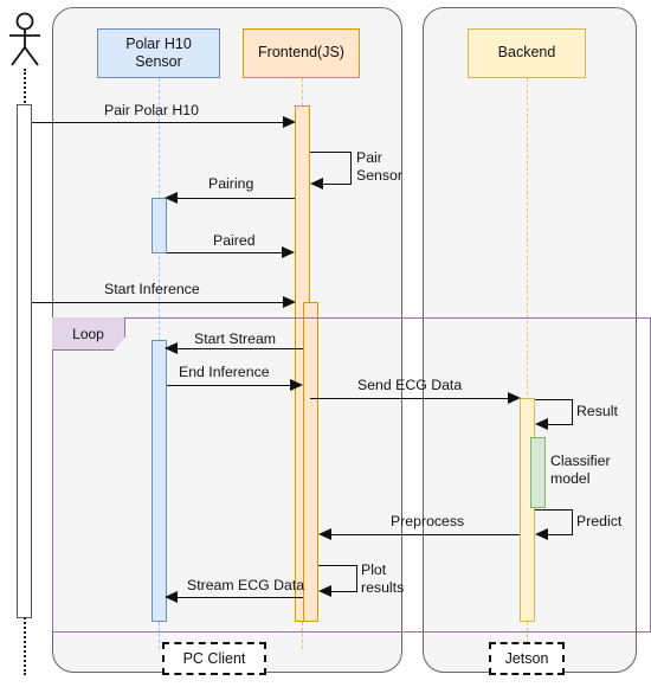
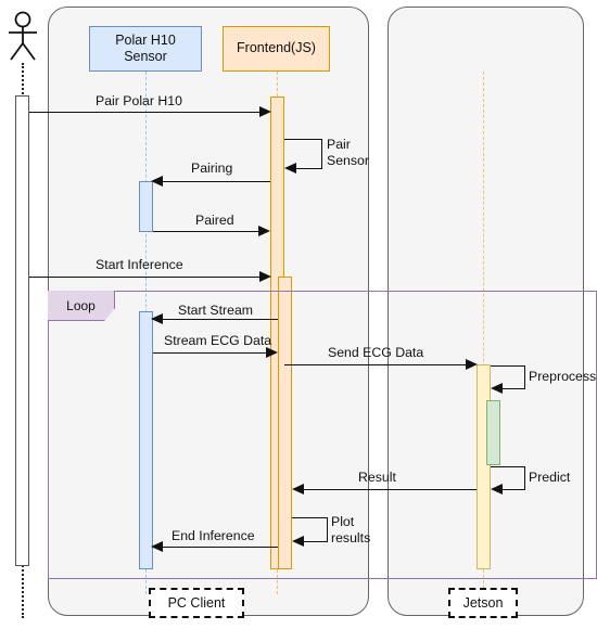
  Polar H10
  Sensor
  Frontend(JS)
- Backend
  Loop
  Pair Polar H10
  Pair
  Sensor
  Pairing
  Paired
  Start Inference
  Start Stream
- End Inference
+ Stream ECG Data
  Send ECG Data
- Result
+ Preprocess
- Classifier
- model
  Predict
- Preprocess
+ Result
  Plot
  results
- Stream ECG Data
+ End Inference
  PC Client
  Jetson
